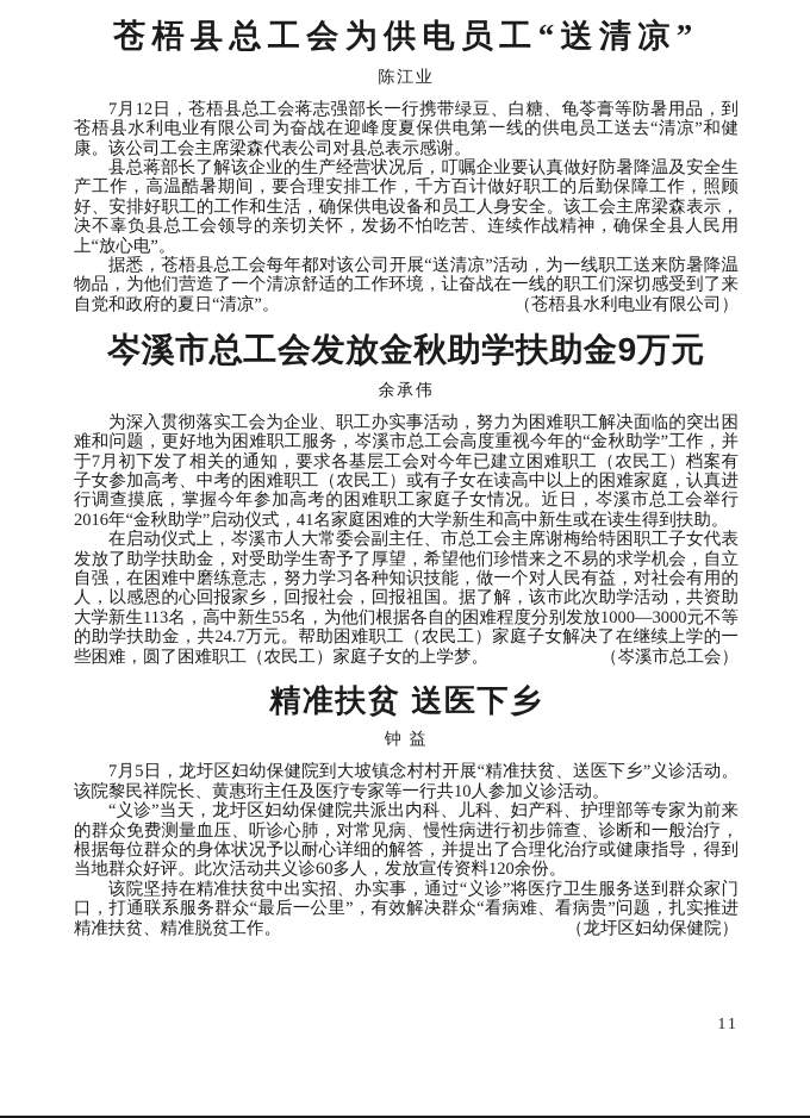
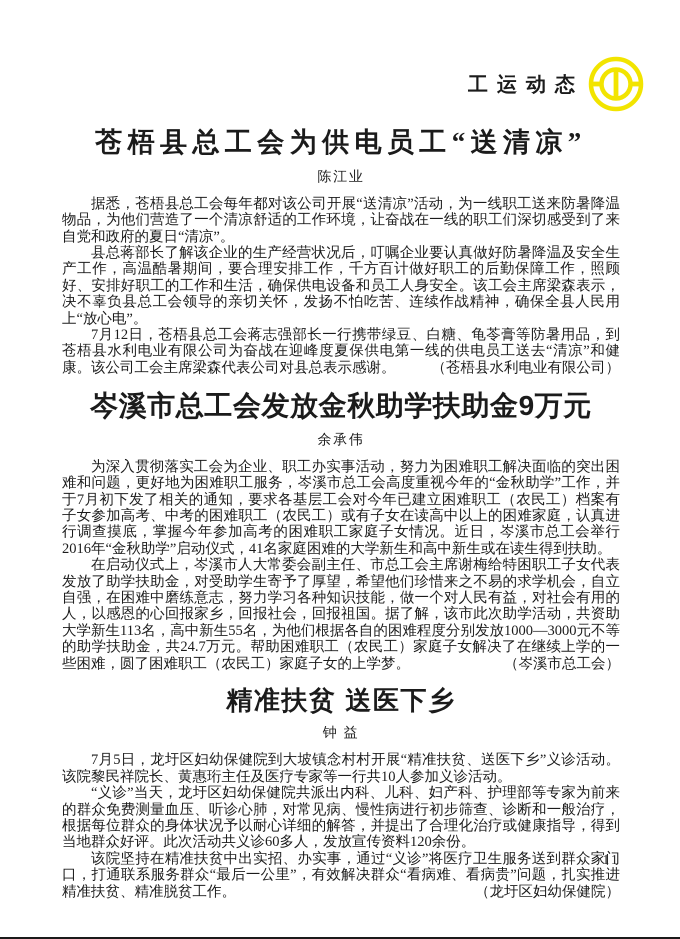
+ 工运动态
  苍梧县总工会为供电员工“送清凉”
  陈江业
- 7月12日，苍梧县总工会蒋志强部长一行携带绿豆、白糖、龟苓膏等防暑用品，到苍梧县水利电业有限公司为奋战在迎峰度夏保供电第一线的供电员工送去“清凉”和健康。该公司工会主席梁森代表公司对县总表示感谢。
+ 据悉，苍梧县总工会每年都对该公司开展“送清凉”活动，为一线职工送来防暑降温物品，为他们营造了一个清凉舒适的工作环境，让奋战在一线的职工们深切感受到了来自党和政府的夏日“清凉”。
  县总蒋部长了解该企业的生产经营状况后，叮嘱企业要认真做好防暑降温及安全生产工作，高温酷暑期间，要合理安排工作，千方百计做好职工的后勤保障工作，照顾好、安排好职工的工作和生活，确保供电设备和员工人身安全。该工会主席梁森表示，决不辜负县总工会领导的亲切关怀，发扬不怕吃苦、连续作战精神，确保全县人民用上“放心电”。
- 据悉，苍梧县总工会每年都对该公司开展“送清凉”活动，为一线职工送来防暑降温物品，为他们营造了一个清凉舒适的工作环境，让奋战在一线的职工们深切感受到了来自党和政府的夏日“清凉”。
+ 7月12日，苍梧县总工会蒋志强部长一行携带绿豆、白糖、龟苓膏等防暑用品，到苍梧县水利电业有限公司为奋战在迎峰度夏保供电第一线的供电员工送去“清凉”和健康。该公司工会主席梁森代表公司对县总表示感谢。
  （苍梧县水利电业有限公司）
  岑溪市总工会发放金秋助学扶助金9万元
  余承伟
  为深入贯彻落实工会为企业、职工办实事活动，努力为困难职工解决面临的突出困难和问题，更好地为困难职工服务，岑溪市总工会高度重视今年的“金秋助学”工作，并于7月初下发了相关的通知，要求各基层工会对今年已建立困难职工（农民工）档案有子女参加高考、中考的困难职工（农民工）或有子女在读高中以上的困难家庭，认真进行调查摸底，掌握今年参加高考的困难职工家庭子女情况。近日，岑溪市总工会举行2016年“金秋助学”启动仪式，41名家庭困难的大学新生和高中新生或在读生得到扶助。
  在启动仪式上，岑溪市人大常委会副主任、市总工会主席谢梅给特困职工子女代表发放了助学扶助金，对受助学生寄予了厚望，希望他们珍惜来之不易的求学机会，自立自强，在困难中磨练意志，努力学习各种知识技能，做一个对人民有益，对社会有用的人，以感恩的心回报家乡，回报社会，回报祖国。据了解，该市此次助学活动，共资助大学新生113名，高中新生55名，为他们根据各自的困难程度分别发放1000—3000元不等的助学扶助金，共24.7万元。帮助困难职工（农民工）家庭子女解决了在继续上学的一些困难，圆了困难职工（农民工）家庭子女的上学梦。
  （岑溪市总工会）
  精准扶贫 送医下乡
  钟 益
  7月5日，龙圩区妇幼保健院到大坡镇念村村开展“精准扶贫、送医下乡”义诊活动。该院黎民祥院长、黄惠珩主任及医疗专家等一行共10人参加义诊活动。
  “义诊”当天，龙圩区妇幼保健院共派出内科、儿科、妇产科、护理部等专家为前来的群众免费测量血压、听诊心肺，对常见病、慢性病进行初步筛查、诊断和一般治疗，根据每位群众的身体状况予以耐心详细的解答，并提出了合理化治疗或健康指导，得到当地群众好评。此次活动共义诊60多人，发放宣传资料120余份。
  该院坚持在精准扶贫中出实招、办实事，通过“义诊”将医疗卫生服务送到群众家门口，打通联系服务群众“最后一公里”，有效解决群众“看病难、看病贵”问题，扎实推进精准扶贫、精准脱贫工作。
  （龙圩区妇幼保健院）
  11
